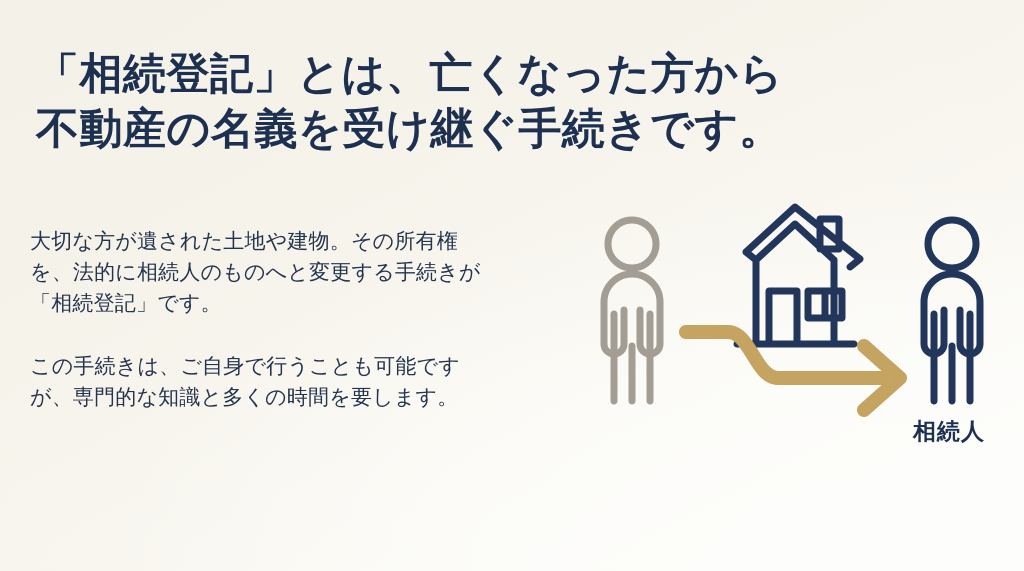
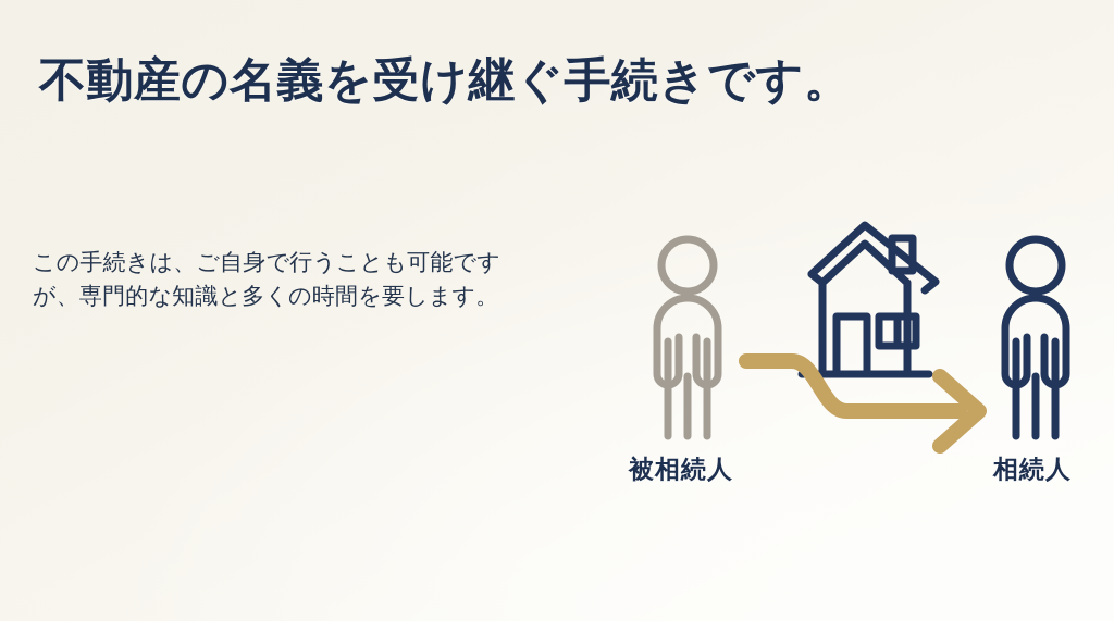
- 「相続登記」とは、亡くなった方から
  不動産の名義を受け継ぐ手続きです。
- 大切な方が遺された土地や建物。その所有権
- を、法的に相続人のものへと変更する手続きが
- 「相続登記」です。
  この手続きは、ご自身で行うことも可能です
  が、専門的な知識と多くの時間を要します。
+ 被相続人
  相続人
